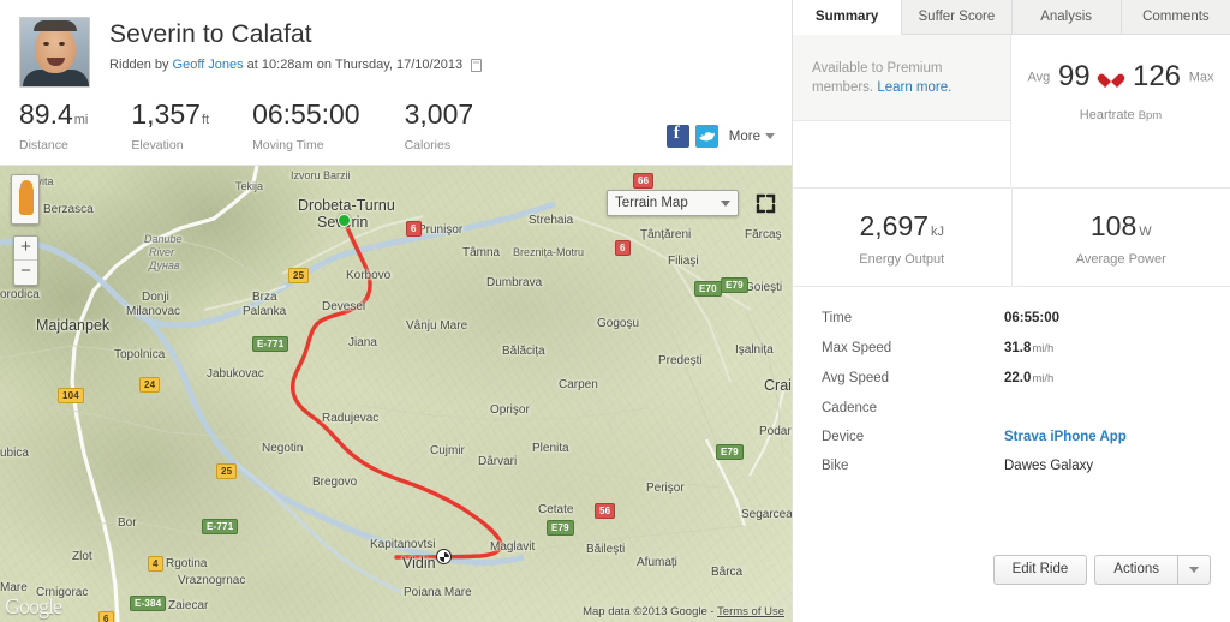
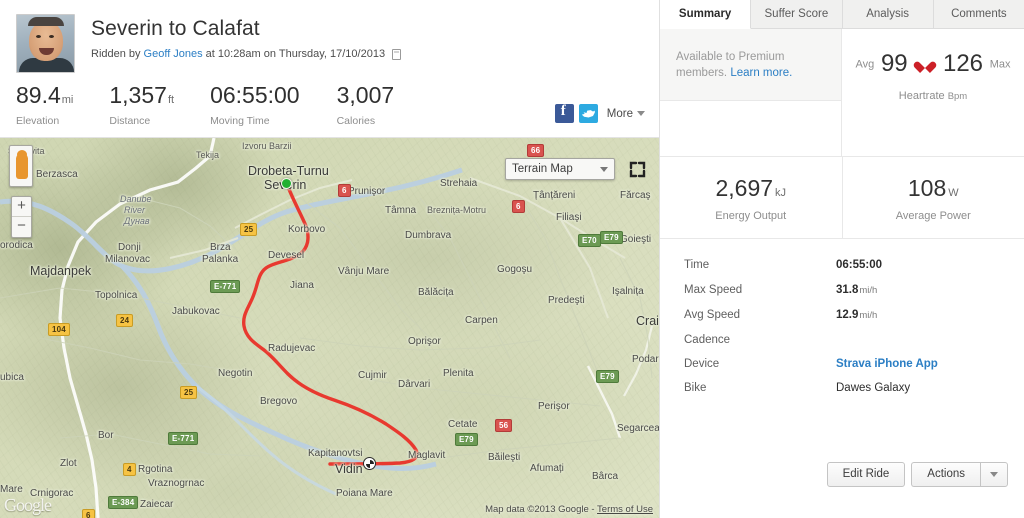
  Severin to Calafat
  Ridden by
  Geoff Jones
  at 10:28am on Thursday, 17/10/2013
  89.4mi
- Distance
+ Elevation
  1,357ft
- Elevation
+ Distance
  06:55:00
  Moving Time
  3,007
  Calories
  More
  Berzasca
  Tekija
  Izvoru Barzii
  Drobeta-Turnu
  Serin
  Prunişor
  Strehaia
  Tâmna
  Breznița-Motru
  Țânțăreni
  Fărcaş
  Filiaşi
  Danube
  River
  Дунав
  Korbovo
  Dumbrava
  Goieşti
  Donji
  Milanovac
  Brza
  Palanka
  Devesel
  Vânju Mare
  Gogoşu
  orodica
  Majdanpek
  Jiana
  Bălăcița
  Predeşti
  Işalnița
  Topolnica
  Jabukovac
  Carpen
  Radujevac
  Oprişor
  Negotin
  Podar
  Cujmir
  Dârvari
  Plenita
  ubica
  Bregovo
  Perişor
  Segarcea
  Cetate
  Maglavit
  Băileşti
  Kapitanovtsi
  Vidin
  Afumați
  Bârca
  Bor
  Zlot
  Rgotina
  Vraznogrnac
  Crnigorac
  Zaiecar
  Poiana Mare
  Mare
  66
  6
  6
  E70
  25
  E-771
  24
  104
  E79
  E79
  25
  56
  E79
  E-771
  4
  E-384
  6
  +
  −
  Terrain Map
  Google
  Map data ©2013 Google - Terms of Use
  Summary
  Suffer Score
  Analysis
  Comments
  Available to Premium members. Learn more.
  Avg 99 126 Max
  Heartrate Bpm
  2,697 kJ
  Energy Output
  108 W
  Average Power
  Time
  06:55:00
  Max Speed
  31.8mi/h
  Avg Speed
- 22.0mi/h
+ 12.9mi/h
  Cadence
  Device
  Strava iPhone App
  Bike
  Dawes Galaxy
  Edit Ride
  Actions
